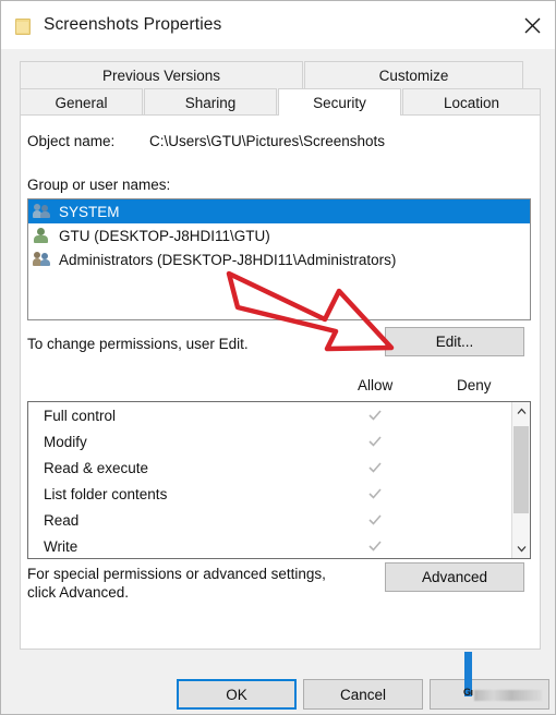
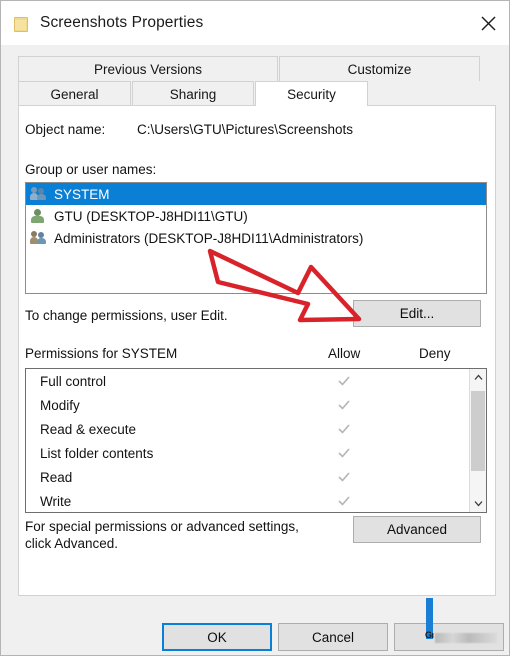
  Screenshots Properties
  Previous Versions
  Customize
  General
  Sharing
  Security
- Location
  Object name: C:\Users\GTU\Pictures\Screenshots
  Group or user names:
  SYSTEM
  GTU (DESKTOP-J8HDI11\GTU)
  Administrators (DESKTOP-J8HDI11\Administrators)
  To change permissions, user Edit.
  Edit...
+ Permissions for SYSTEM
  Allow
  Deny
  Full control
  Modify
  Read & execute
  List folder contents
  Read
  Write
  For special permissions or advanced settings, click Advanced.
  Advanced
  OK
  Cancel
  Gı
